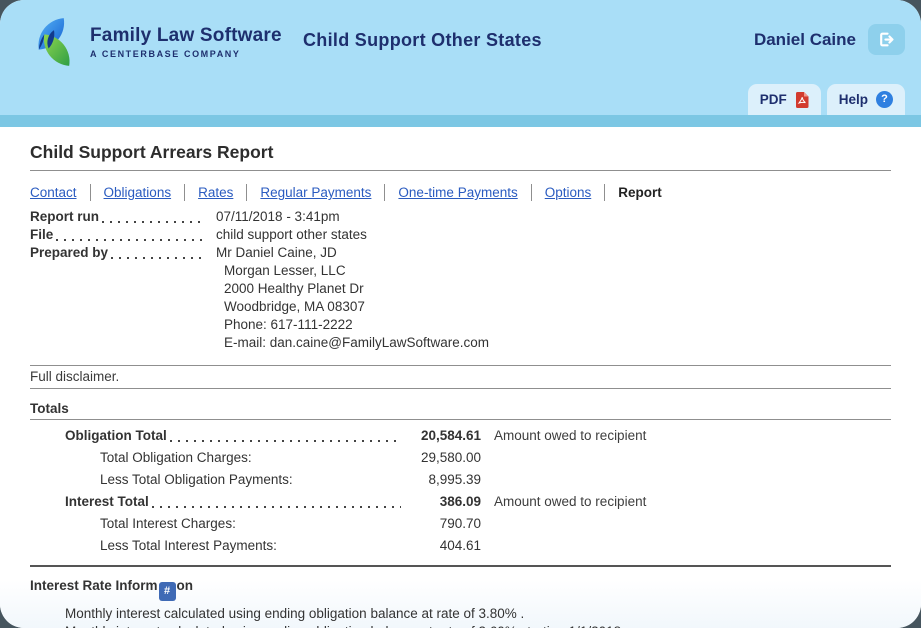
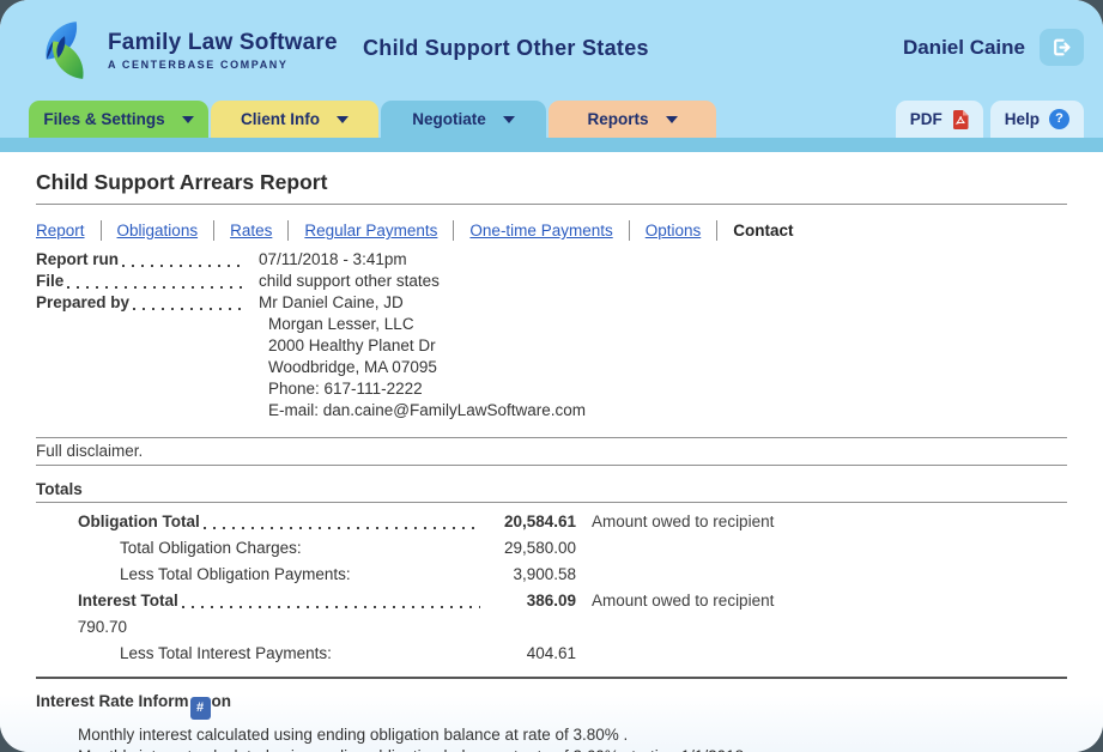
  Family Law Software
  A CENTERBASE COMPANY
  Child Support Other States
  Daniel Caine
+ Files & Settings
+ Client Info
+ Negotiate
+ Reports
  PDF
  Help
  ?
  Child Support Arrears Report
- Contact
+ Report
  Obligations
  Rates
  Regular Payments
  One-time Payments
  Options
- Report
+ Contact
  Report run
  07/11/2018 - 3:41pm
  File
  child support other states
  Prepared by
  Mr Daniel Caine, JD
  Morgan Lesser, LLC
  2000 Healthy Planet Dr
- Woodbridge, MA 08307
+ Woodbridge, MA 07095
  Phone: 617-111-2222
  E-mail: dan.caine@FamilyLawSoftware.com
  Full disclaimer.
  Totals
  Obligation Total
  20,584.61
  Amount owed to recipient
  Total Obligation Charges:
  29,580.00
  Less Total Obligation Payments:
- 8,995.39
+ 3,900.58
  Interest Total
  386.09
  Amount owed to recipient
- Total Interest Charges:
  790.70
  Less Total Interest Payments:
  404.61
  Interest Rate Inform # on
  Monthly interest calculated using ending obligation balance at rate of 3.80% .
